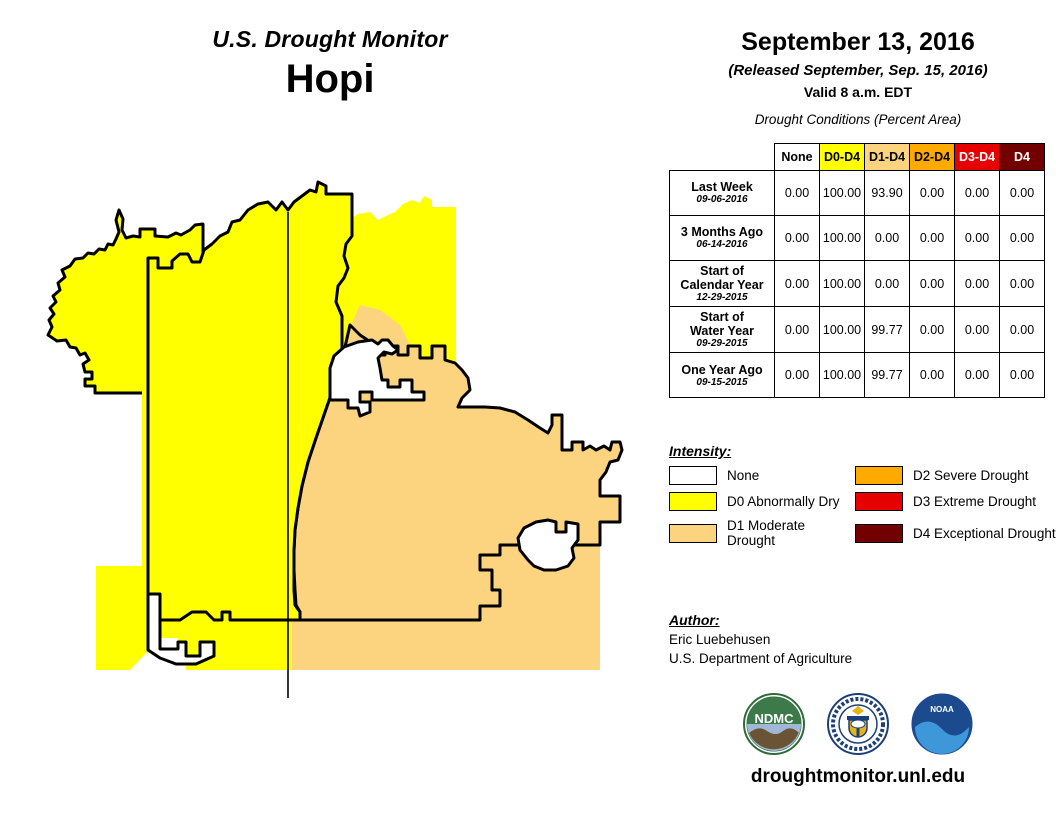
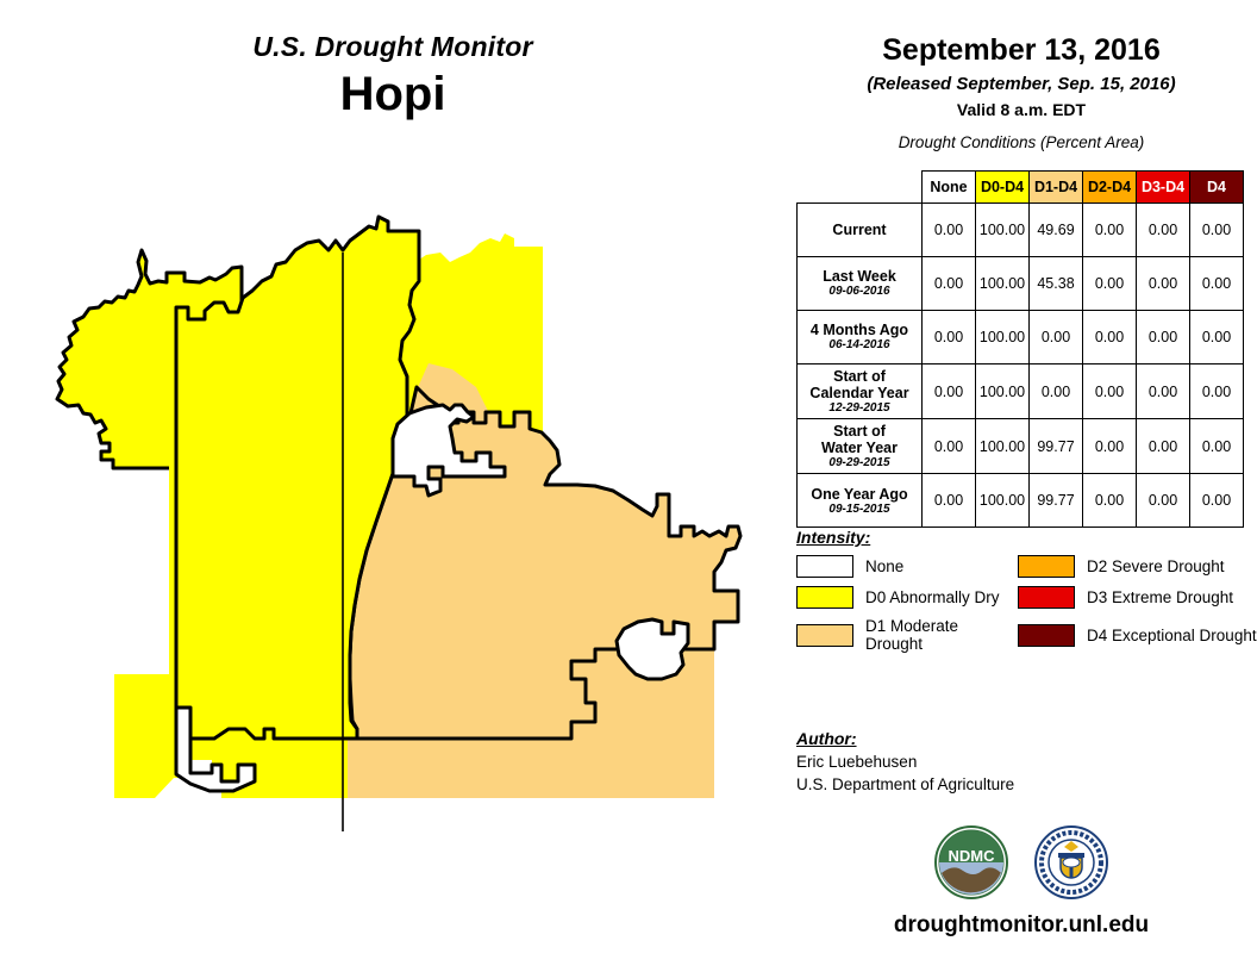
  U.S. Drought Monitor
  Hopi
  September 13, 2016
  (Released September, Sep. 15, 2016)
  Valid 8 a.m. EDT
  Drought Conditions (Percent Area)
  	None	D0-D4	D1-D4	D2-D4	D3-D4	D4
+ Current	0.00	100.00	49.69	0.00	0.00	0.00
- Last Week09-06-2016	0.00	100.00	93.90	0.00	0.00	0.00
+ Last Week09-06-2016	0.00	100.00	45.38	0.00	0.00	0.00
- 3 Months Ago06-14-2016	0.00	100.00	0.00	0.00	0.00	0.00
+ 4 Months Ago06-14-2016	0.00	100.00	0.00	0.00	0.00	0.00
  Start ofCalendar Year12-29-2015	0.00	100.00	0.00	0.00	0.00	0.00
  Start ofWater Year09-29-2015	0.00	100.00	99.77	0.00	0.00	0.00
  One Year Ago09-15-2015	0.00	100.00	99.77	0.00	0.00	0.00
  Intensity:
  None
  D2 Severe Drought
  D0 Abnormally Dry
  D3 Extreme Drought
  D1 Moderate Drought
  D4 Exceptional Drought
  Author:
  Eric Luebehusen
  U.S. Department of Agriculture
  NDMC
- NOAA
  droughtmonitor.unl.edu
